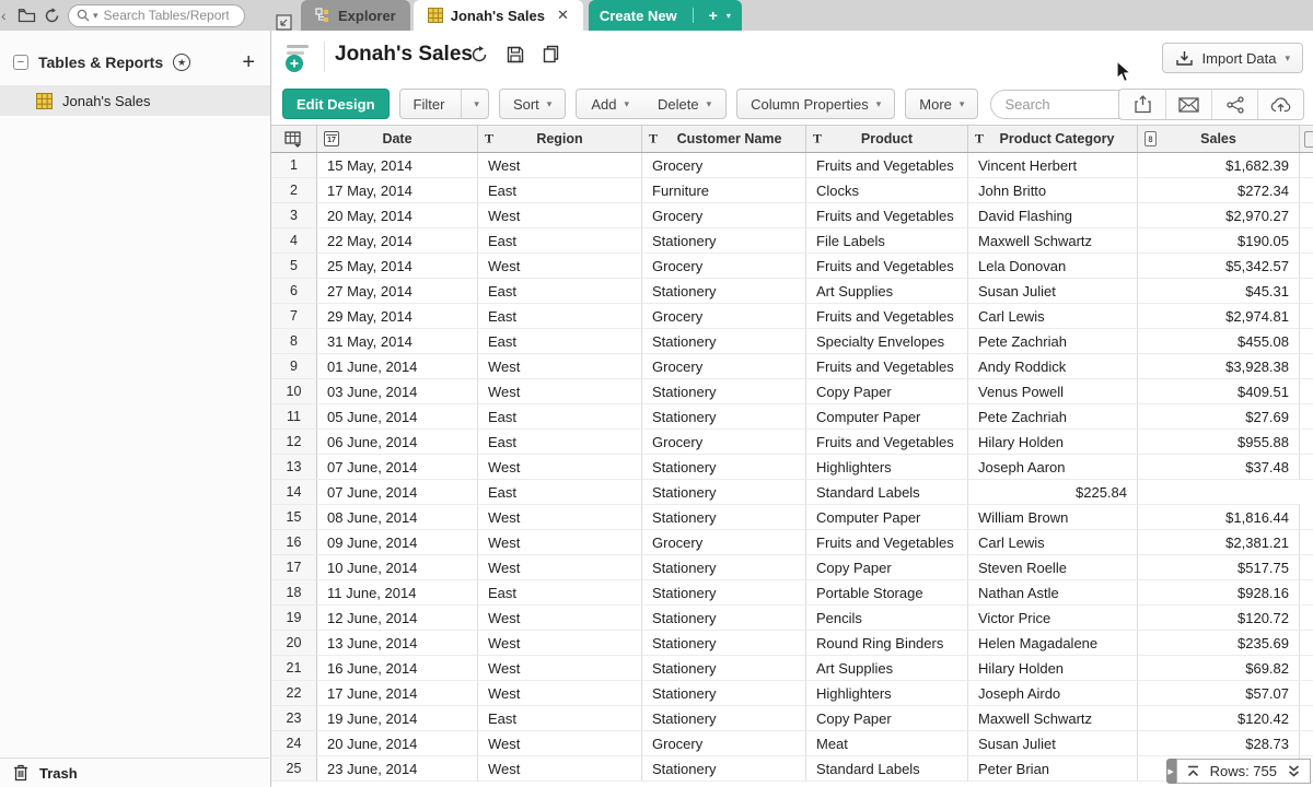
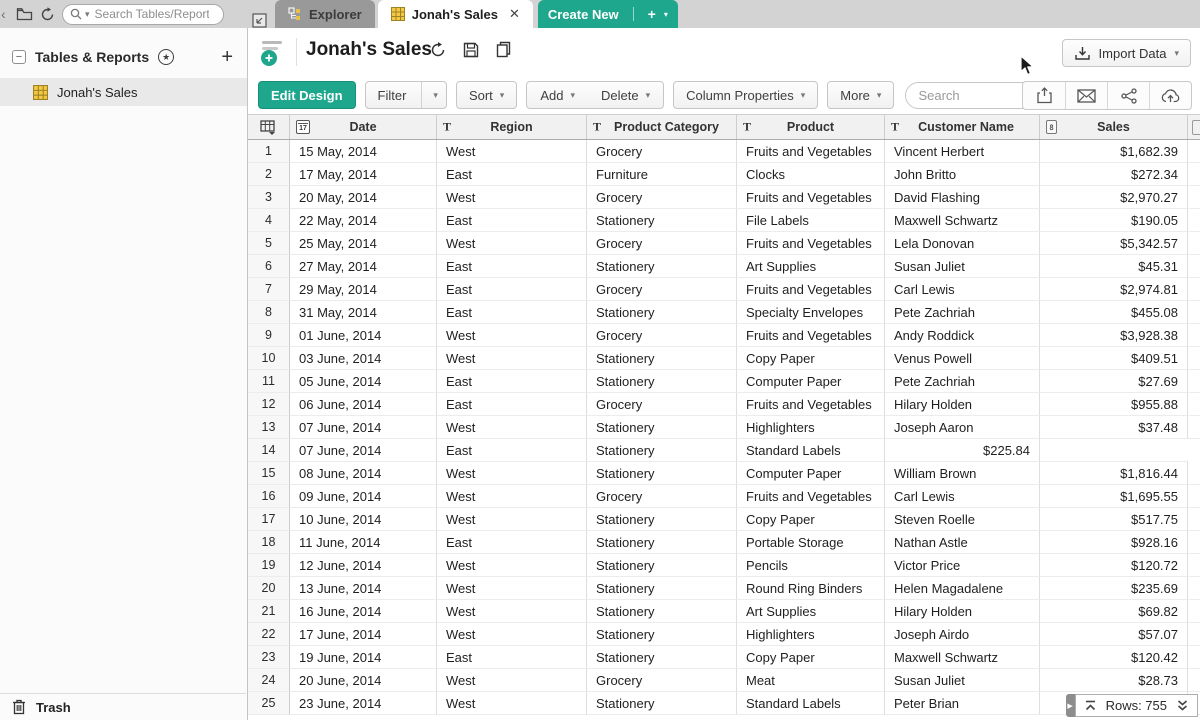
  ‹
  ▾
  Search Tables/Report
  Explorer
  Jonah's Sales
  ✕
  Create New
  +
  ▾
  −
  Tables & Reports
  ★
  +
  Jonah's Sales
  Trash
  Jonah's Sales
  Import Data
  ▾
  Edit Design
  Filter
  ▾
  Sort
  ▾
  Add
  ▾
  Delete
  ▾
  Column Properties
  ▾
  More
  ▾
  Search
  Date
  T
  Region
  T
- Customer Name
+ Product Category
  T
  Product
  T
- Product Category
+ Customer Name
  8
  Sales
  1
  15 May, 2014
  West
  Grocery
  Fruits and Vegetables
  Vincent Herbert
  $1,682.39
  2
  17 May, 2014
  East
  Furniture
  Clocks
  John Britto
  $272.34
  3
  20 May, 2014
  West
  Grocery
  Fruits and Vegetables
  David Flashing
  $2,970.27
  4
  22 May, 2014
  East
  Stationery
  File Labels
  Maxwell Schwartz
  $190.05
  5
  25 May, 2014
  West
  Grocery
  Fruits and Vegetables
  Lela Donovan
  $5,342.57
  6
  27 May, 2014
  East
  Stationery
  Art Supplies
  Susan Juliet
  $45.31
  7
  29 May, 2014
  East
  Grocery
  Fruits and Vegetables
  Carl Lewis
  $2,974.81
  8
  31 May, 2014
  East
  Stationery
  Specialty Envelopes
  Pete Zachriah
  $455.08
  9
  01 June, 2014
  West
  Grocery
  Fruits and Vegetables
  Andy Roddick
  $3,928.38
  10
  03 June, 2014
  West
  Stationery
  Copy Paper
  Venus Powell
  $409.51
  11
  05 June, 2014
  East
  Stationery
  Computer Paper
  Pete Zachriah
  $27.69
  12
  06 June, 2014
  East
  Grocery
  Fruits and Vegetables
  Hilary Holden
  $955.88
  13
  07 June, 2014
  West
  Stationery
  Highlighters
  Joseph Aaron
  $37.48
  14
  07 June, 2014
  East
  Stationery
  Standard Labels
  $225.84
  15
  08 June, 2014
  West
  Stationery
  Computer Paper
  William Brown
  $1,816.44
  16
  09 June, 2014
  West
  Grocery
  Fruits and Vegetables
  Carl Lewis
- $2,381.21
+ $1,695.55
  17
  10 June, 2014
  West
  Stationery
  Copy Paper
  Steven Roelle
  $517.75
  18
  11 June, 2014
  East
  Stationery
  Portable Storage
  Nathan Astle
  $928.16
  19
  12 June, 2014
  West
  Stationery
  Pencils
  Victor Price
  $120.72
  20
  13 June, 2014
  West
  Stationery
  Round Ring Binders
  Helen Magadalene
  $235.69
  21
  16 June, 2014
  West
  Stationery
  Art Supplies
  Hilary Holden
  $69.82
  22
  17 June, 2014
  West
  Stationery
  Highlighters
  Joseph Airdo
  $57.07
  23
  19 June, 2014
  East
  Stationery
  Copy Paper
  Maxwell Schwartz
  $120.42
  24
  20 June, 2014
  West
  Grocery
  Meat
  Susan Juliet
  $28.73
  25
  23 June, 2014
  West
  Stationery
  Standard Labels
  Peter Brian
  Rows: 755
